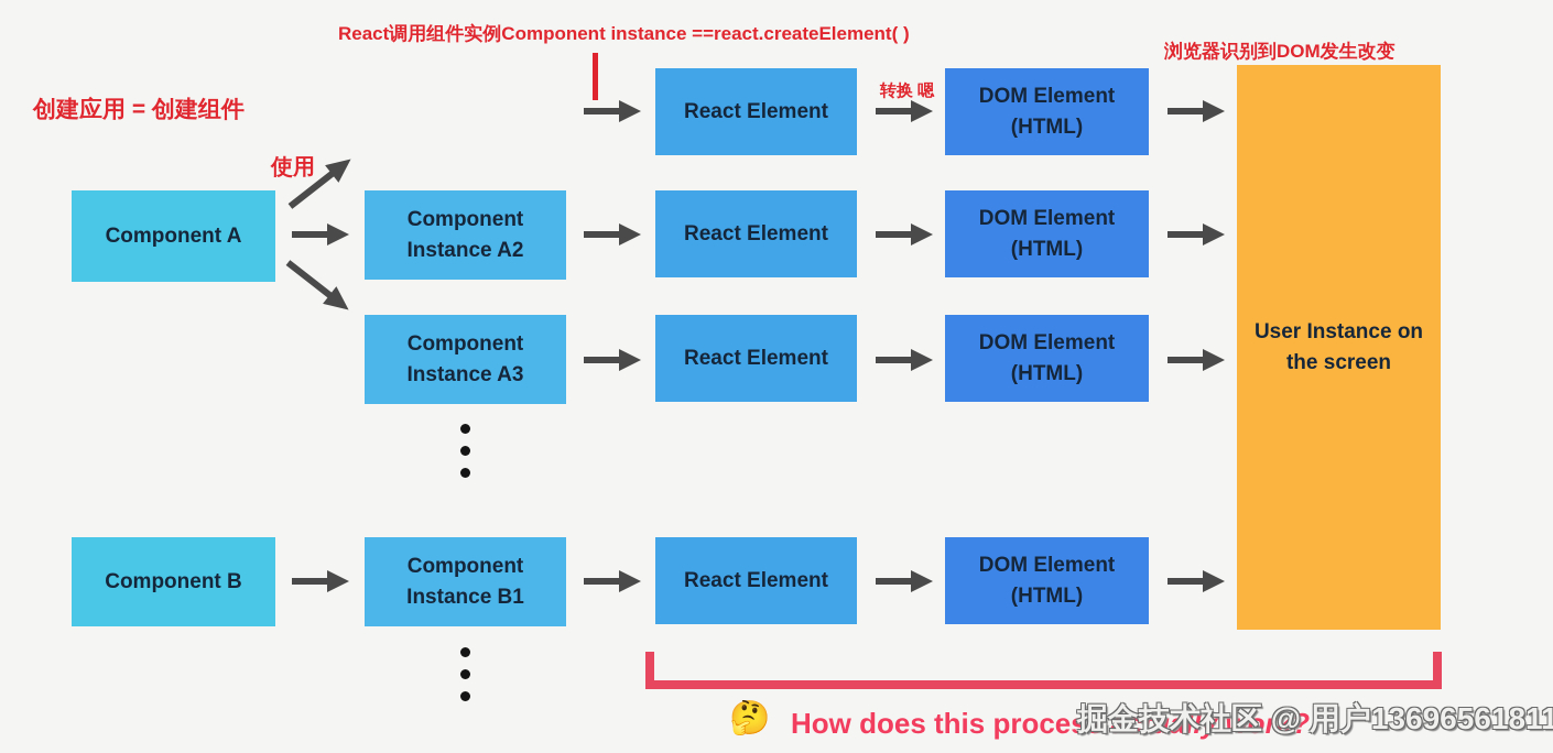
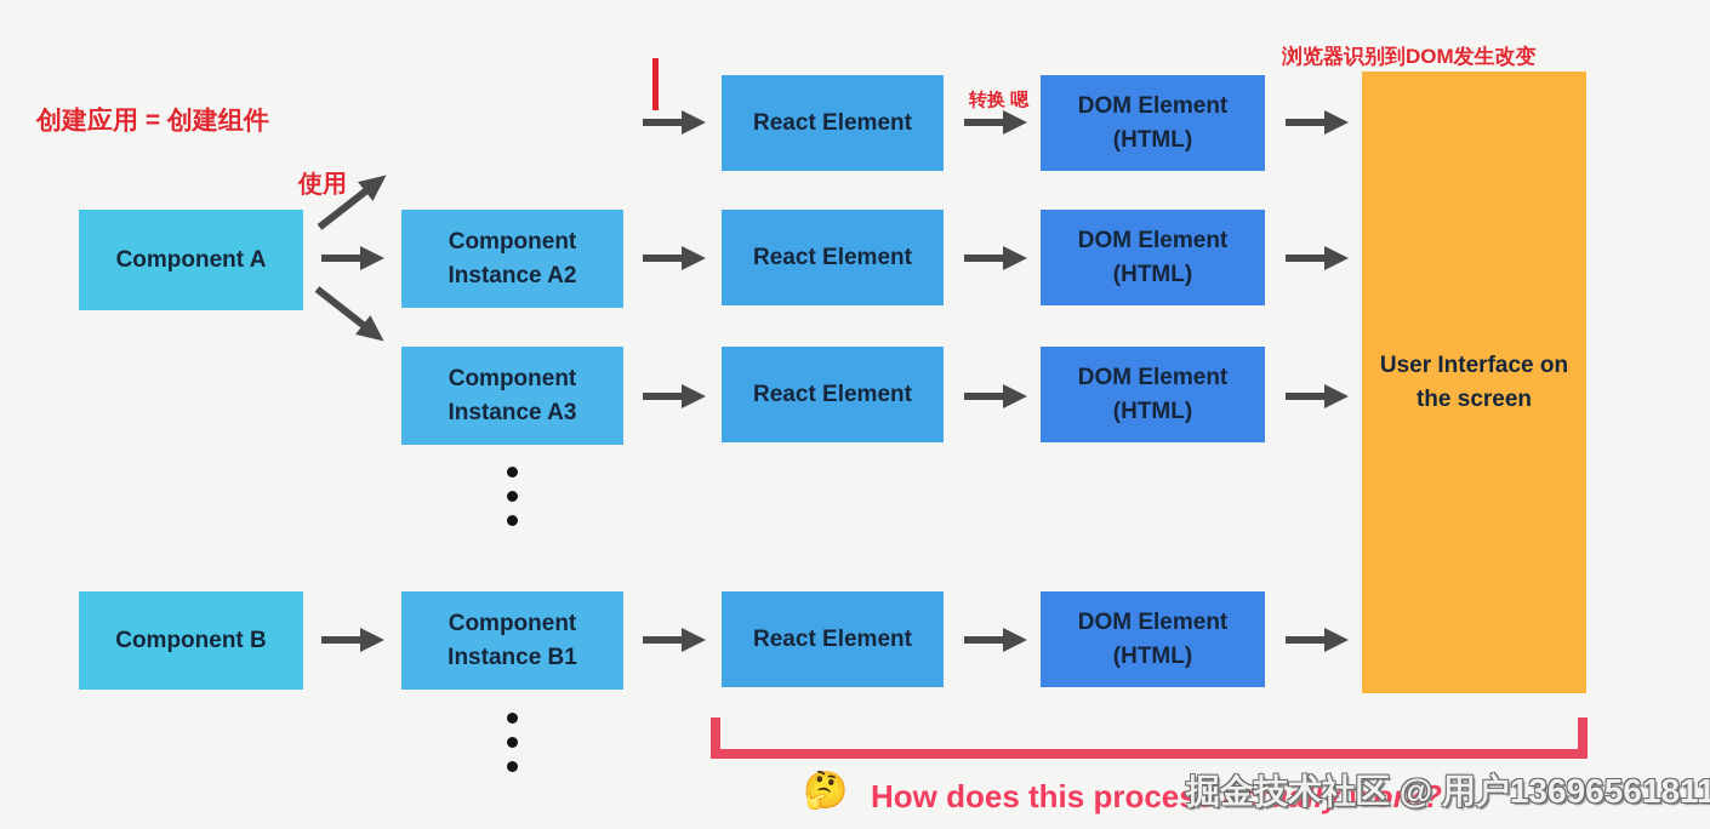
  创建应用 = 创建组件
  使用
- React调用组件实例Component instance ==react.createElement( )
  转换 嗯
  浏览器识别到DOM发生改变
  Component A
  Component B
  Component Instance A2
  Component Instance A3
  Component Instance B1
  React Element
  React Element
  React Element
  React Element
  DOM Element (HTML)
  DOM Element (HTML)
  DOM Element (HTML)
  DOM Element (HTML)
- User Instance on the screen
+ User Interface on the screen
  🤔
  How does this process actually work?
  掘金技术社区 @ 用户13696561811
